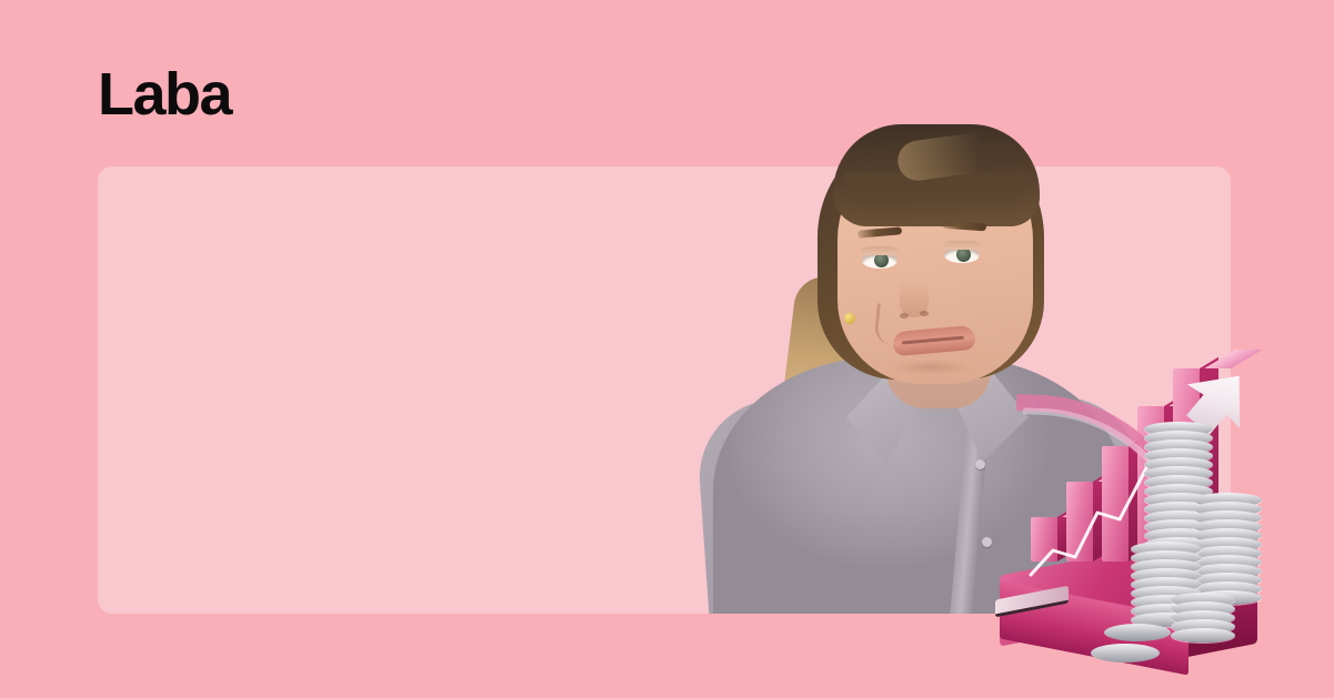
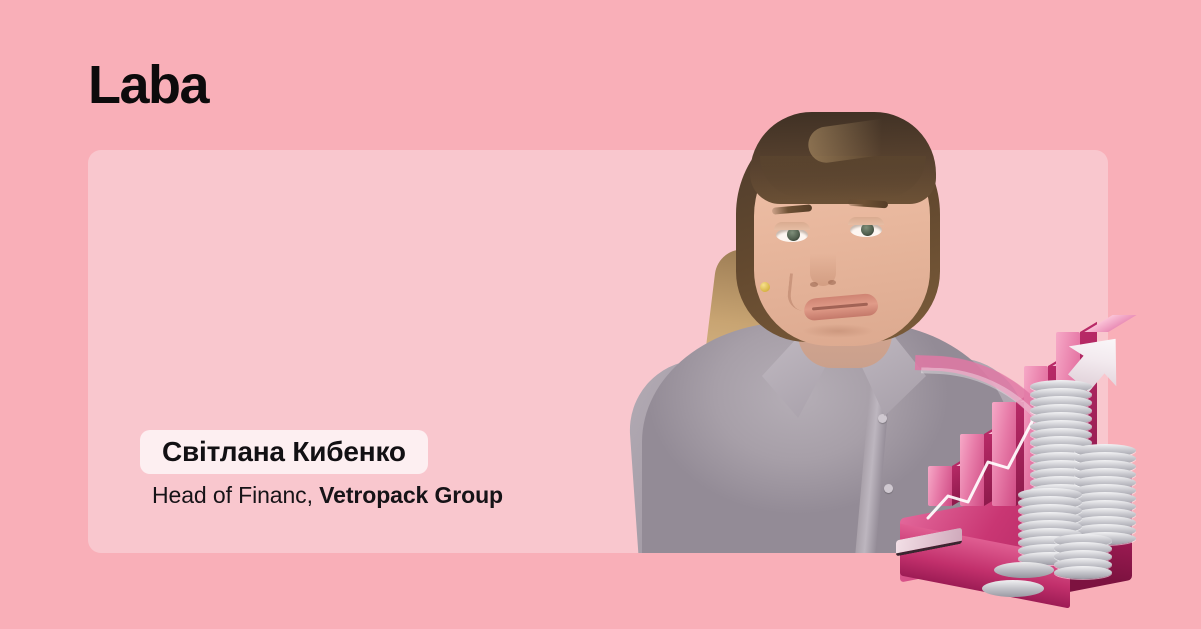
  Laba
+ Світлана Кибенко
+ Head of Financ, Vetropack Group
